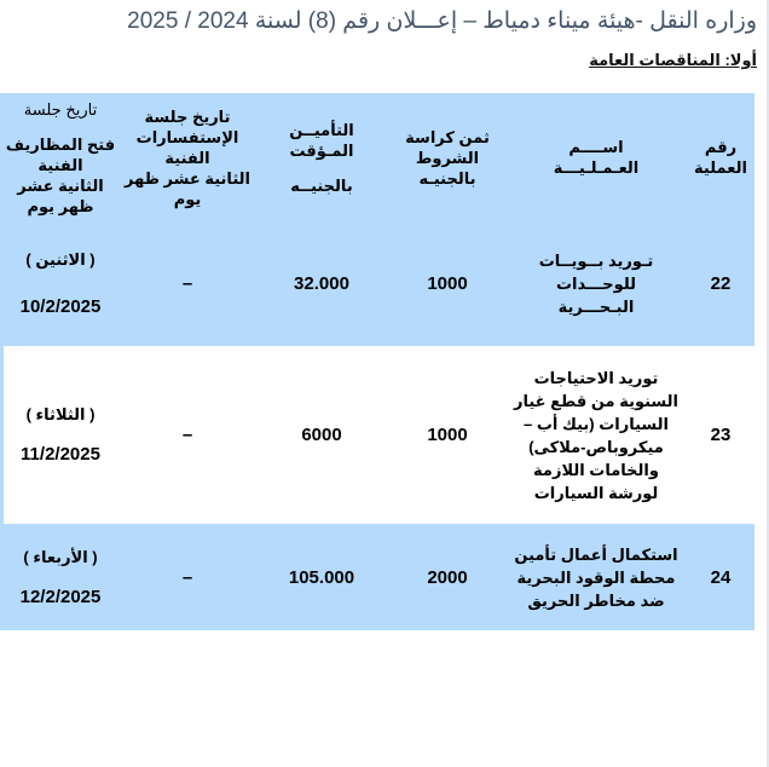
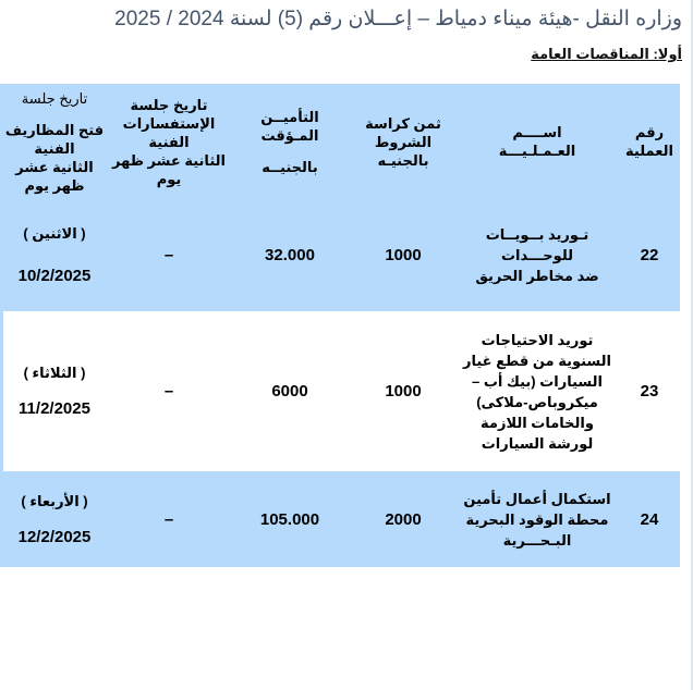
- وزاره النقل -هيئة ميناء دمياط – إعـــلان رقم (8) لسنة 2024 / 2025
+ وزاره النقل -هيئة ميناء دمياط – إعـــلان رقم (5) لسنة 2024 / 2025
  أولا: المناقصات العامة
  رقم العملية	اســــم العـمـلـيـــة	ثمن كراسة الشروط بالجنيـه	التأميــن المـؤقت بالجنيــه	تاريخ جلسة الإستفسارات الفنية الثانية عشر ظهر يوم	تاريخ جلسة فتح المظاريف الفنية الثانية عشر ظهر يوم
- 22	تـوريد بــويــات للوحـــدات البـحـــرية	1000	32.000	–	( الاثنين ) 10/2/2025
+ 22	تـوريد بــويــات للوحـــدات ضد مخاطر الحريق	1000	32.000	–	( الاثنين ) 10/2/2025
  23	توريد الاحتياجات السنوية من قطع غيار السيارات (بيك أب – ميكروباص-ملاكى) والخامات اللازمة لورشة السيارات	1000	6000	–	( الثلاثاء ) 11/2/2025
- 24	استكمال أعمال تأمين محطة الوقود البحرية ضد مخاطر الحريق	2000	105.000	–	( الأربعاء ) 12/2/2025
+ 24	استكمال أعمال تأمين محطة الوقود البحرية البـحـــرية	2000	105.000	–	( الأربعاء ) 12/2/2025
